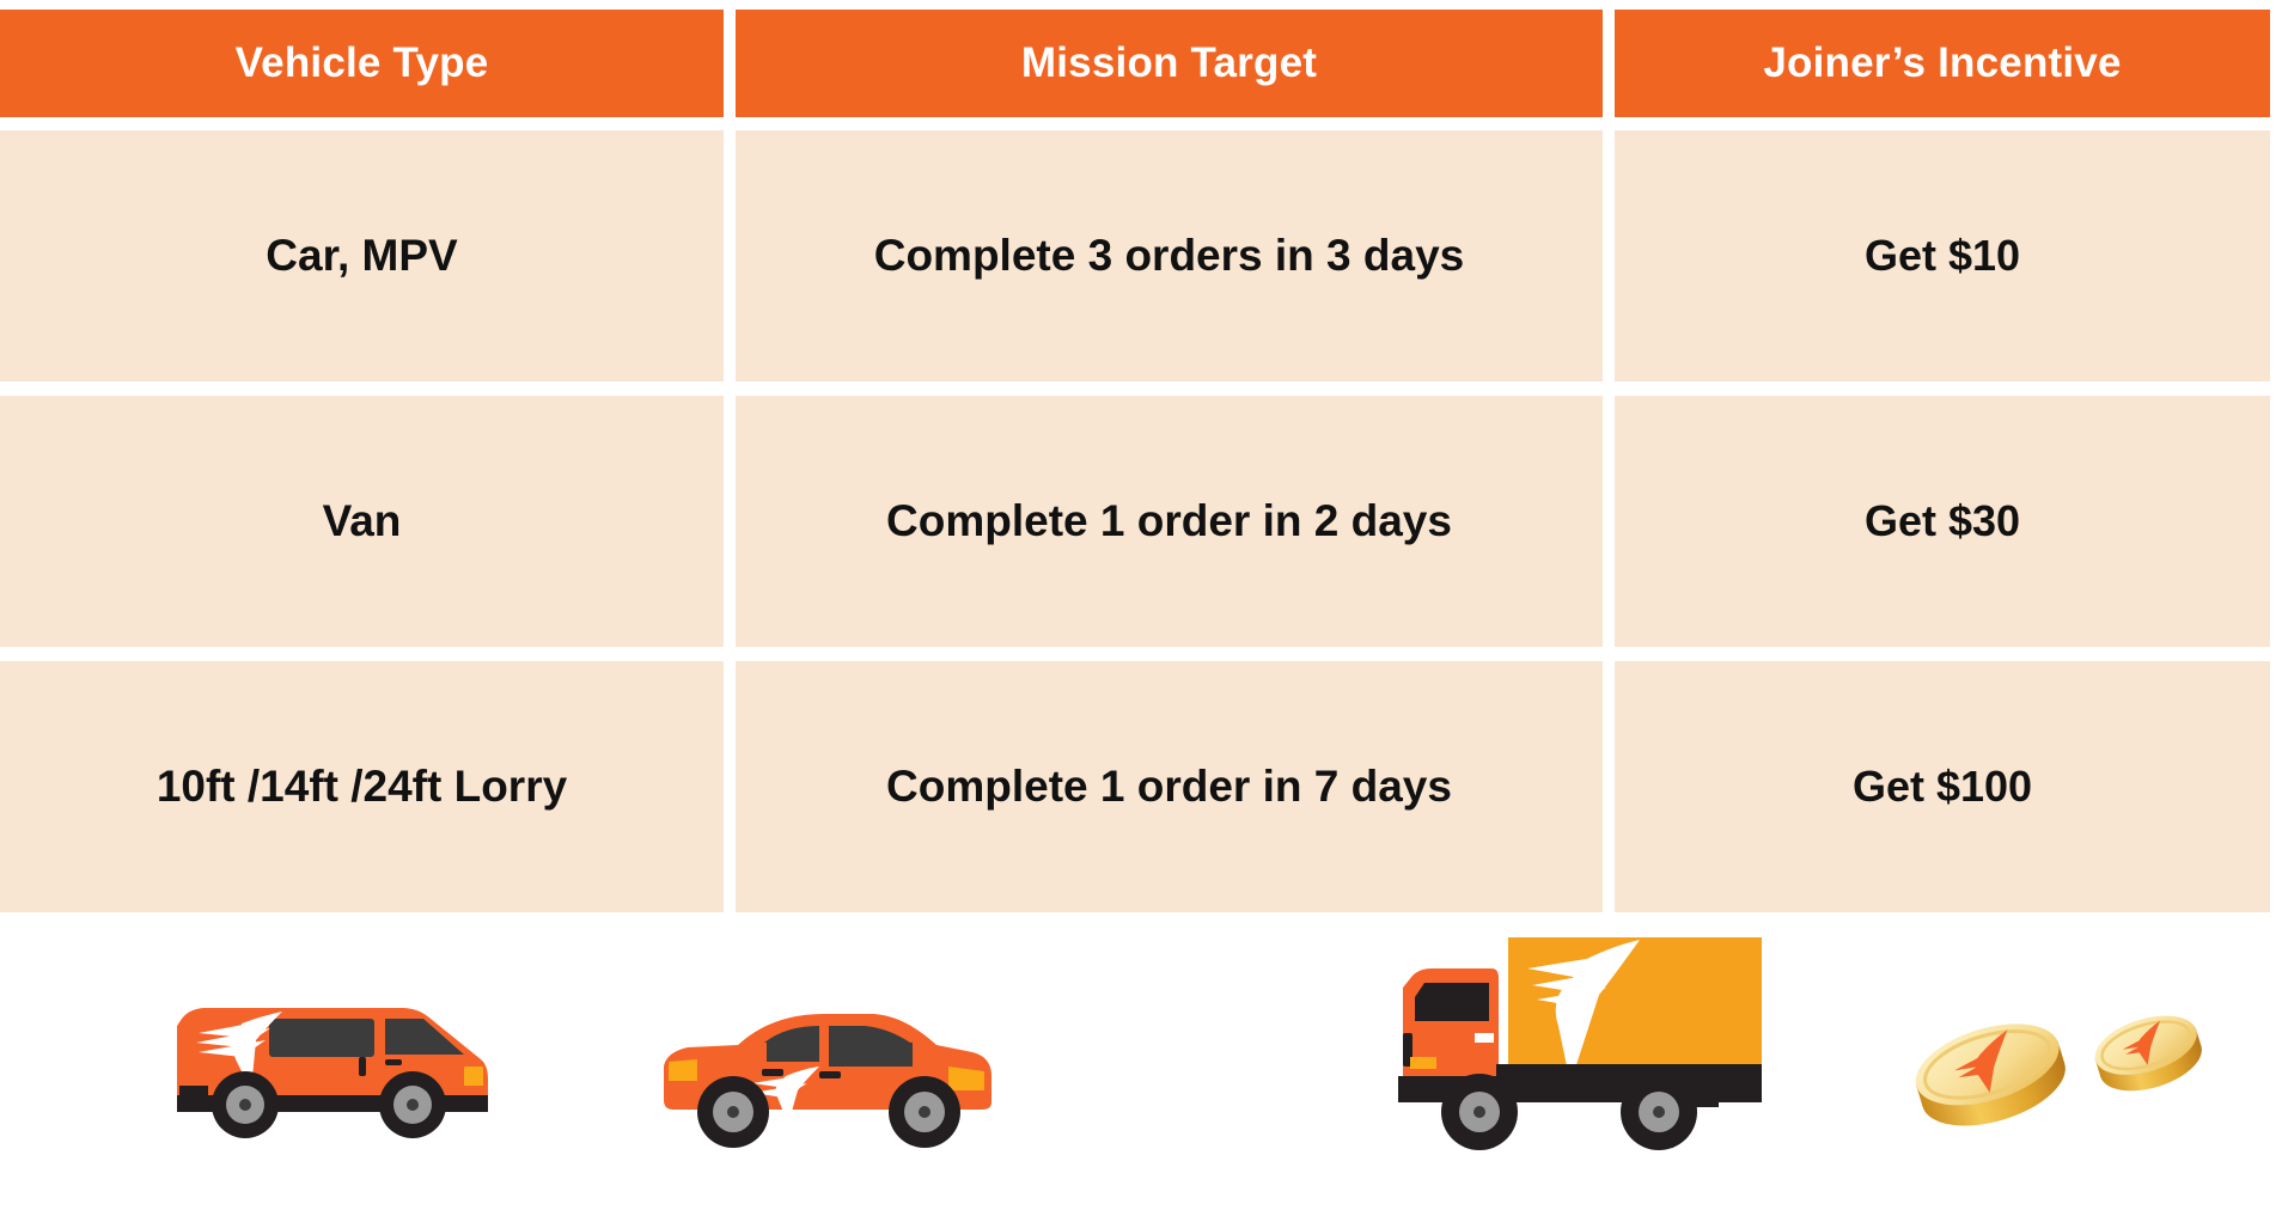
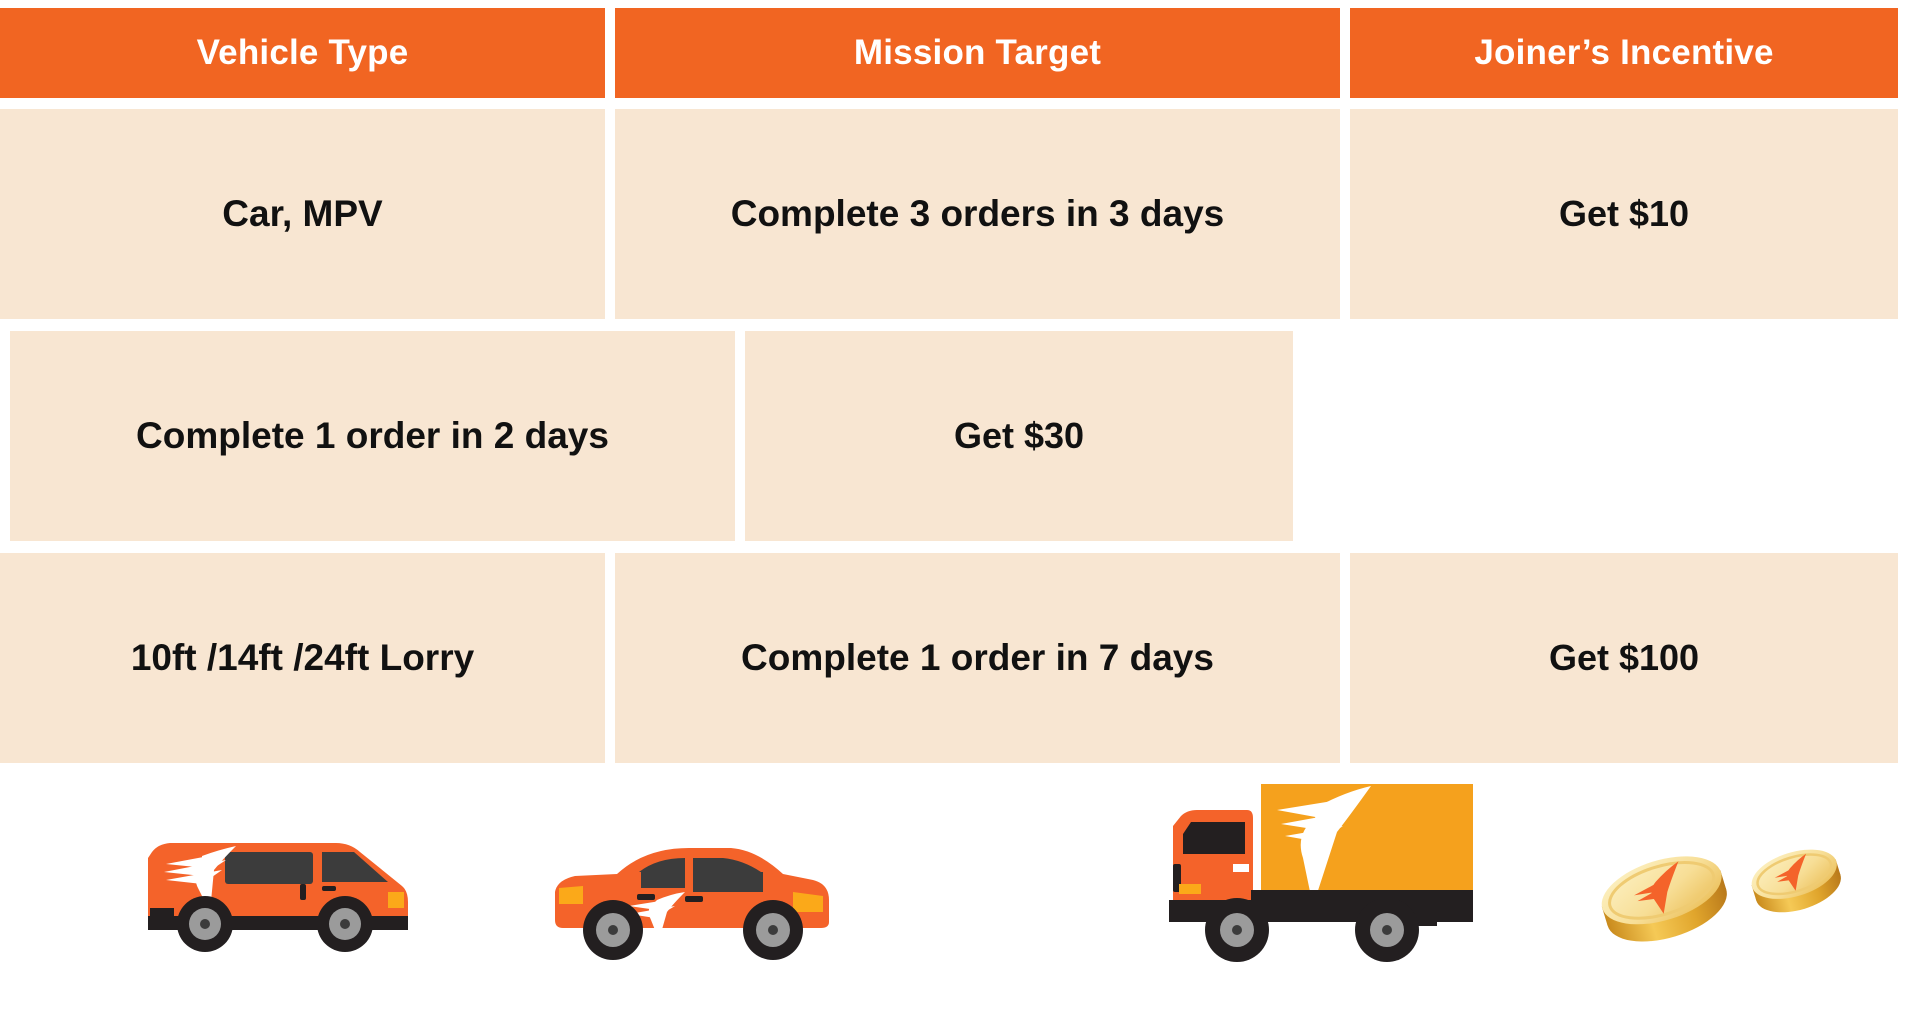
  Vehicle Type
  Mission Target
  Joiner’s Incentive
  Car, MPV
  Complete 3 orders in 3 days
  Get $10
- Van
  Complete 1 order in 2 days
  Get $30
  10ft /14ft /24ft Lorry
  Complete 1 order in 7 days
  Get $100
